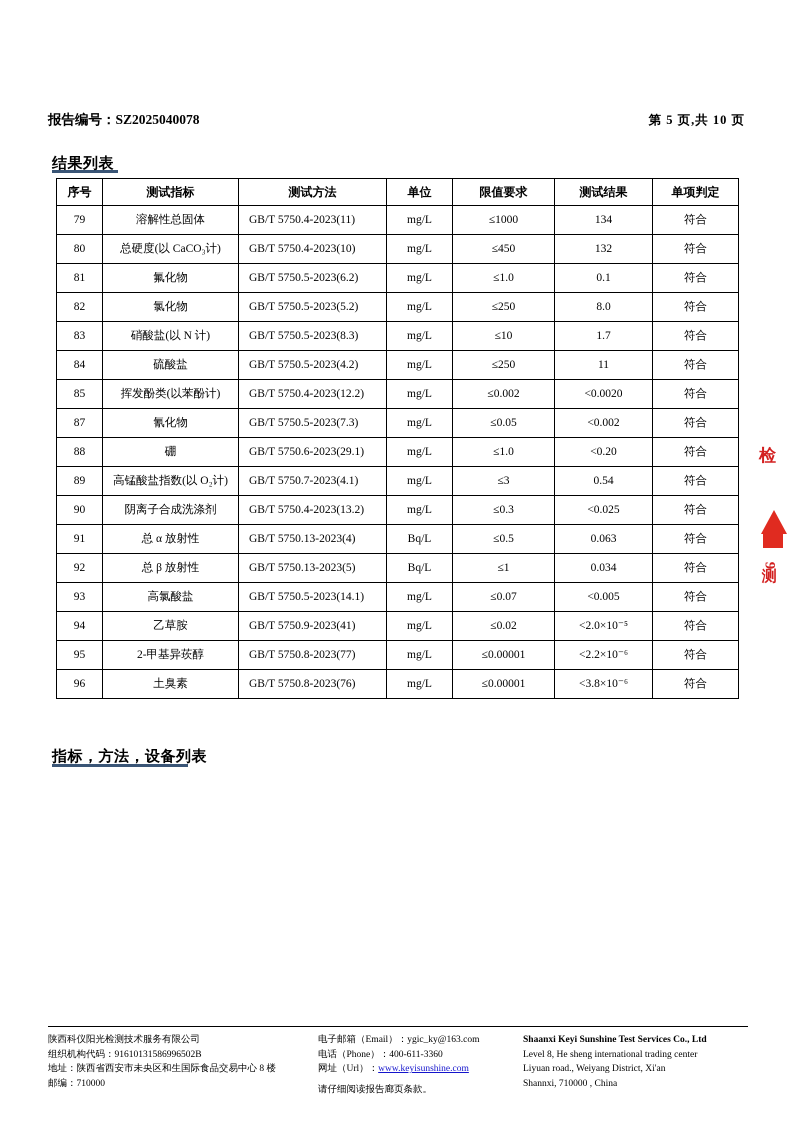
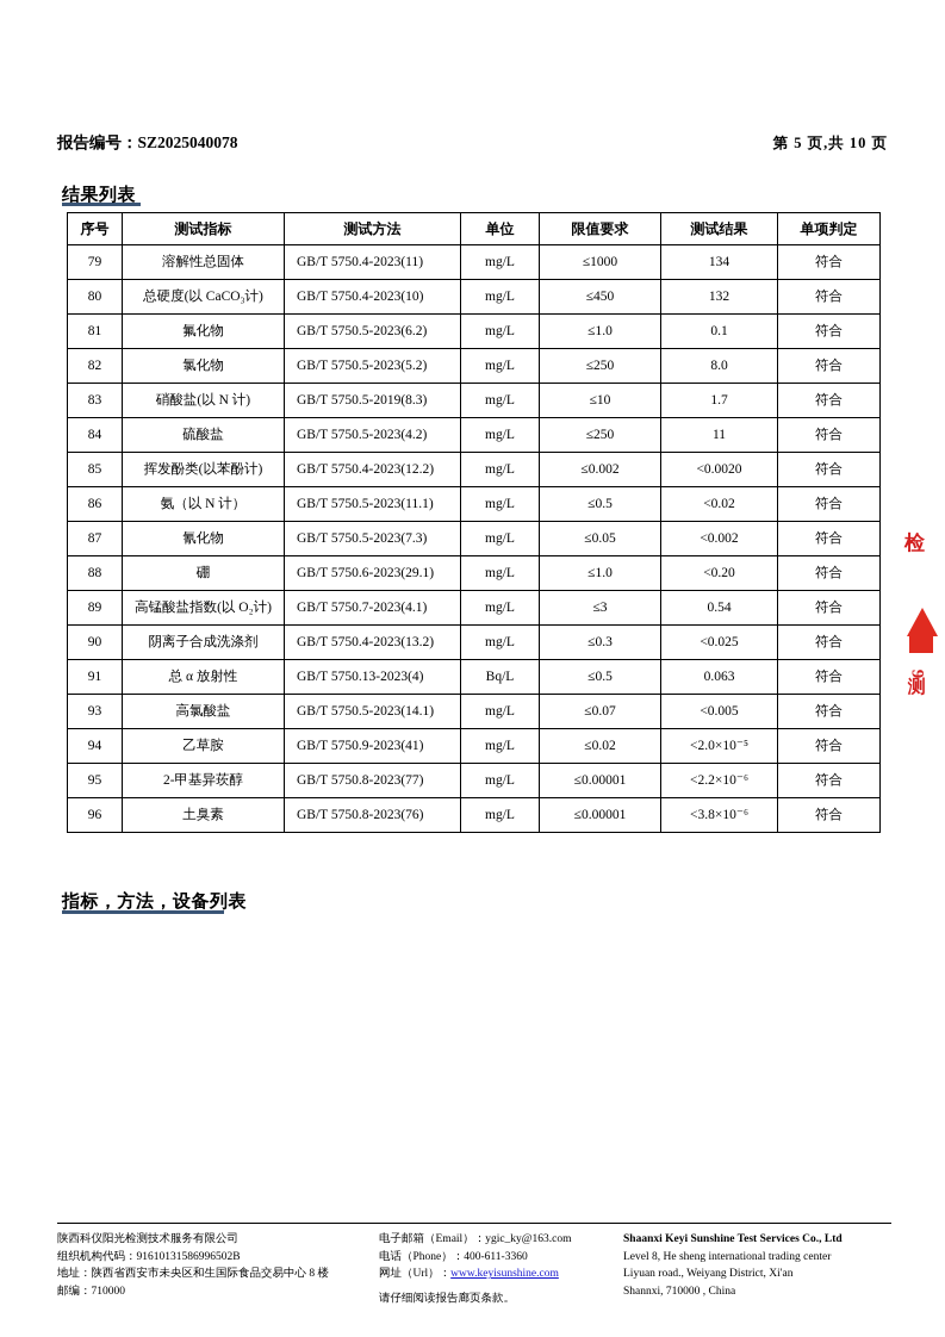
  报告编号：SZ2025040078
  第 5 页,共 10 页
  结果列表
  序号	测试指标	测试方法	单位	限值要求	测试结果	单项判定
  79	溶解性总固体	GB/T 5750.4-2023(11)	mg/L	≤1000	134	符合
  80	总硬度(以 CaCO₃计)	GB/T 5750.4-2023(10)	mg/L	≤450	132	符合
  81	氟化物	GB/T 5750.5-2023(6.2)	mg/L	≤1.0	0.1	符合
  82	氯化物	GB/T 5750.5-2023(5.2)	mg/L	≤250	8.0	符合
- 83	硝酸盐(以 N 计)	GB/T 5750.5-2023(8.3)	mg/L	≤10	1.7	符合
+ 83	硝酸盐(以 N 计)	GB/T 5750.5-2019(8.3)	mg/L	≤10	1.7	符合
  84	硫酸盐	GB/T 5750.5-2023(4.2)	mg/L	≤250	11	符合
  85	挥发酚类(以苯酚计)	GB/T 5750.4-2023(12.2)	mg/L	≤0.002	<0.0020	符合
+ 86	氨（以 N 计）	GB/T 5750.5-2023(11.1)	mg/L	≤0.5	<0.02	符合
  87	氰化物	GB/T 5750.5-2023(7.3)	mg/L	≤0.05	<0.002	符合
  88	硼	GB/T 5750.6-2023(29.1)	mg/L	≤1.0	<0.20	符合
  89	高锰酸盐指数(以 O₂计)	GB/T 5750.7-2023(4.1)	mg/L	≤3	0.54	符合
  90	阴离子合成洗涤剂	GB/T 5750.4-2023(13.2)	mg/L	≤0.3	<0.025	符合
  91	总 α 放射性	GB/T 5750.13-2023(4)	Bq/L	≤0.5	0.063	符合
- 92	总 β 放射性	GB/T 5750.13-2023(5)	Bq/L	≤1	0.034	符合
  93	高氯酸盐	GB/T 5750.5-2023(14.1)	mg/L	≤0.07	<0.005	符合
  94	乙草胺	GB/T 5750.9-2023(41)	mg/L	≤0.02	<2.0×10⁻⁵	符合
  95	2-甲基异莰醇	GB/T 5750.8-2023(77)	mg/L	≤0.00001	<2.2×10⁻⁶	符合
  96	土臭素	GB/T 5750.8-2023(76)	mg/L	≤0.00001	<3.8×10⁻⁶	符合
  指标，方法，设备列表
  陕西科仪阳光检测技术服务有限公司
  组织机构代码：91610131586996502B
  地址：陕西省西安市未央区和生国际食品交易中心 8 楼
  邮编：710000
  电子邮箱（Email）：ygic_ky@163.com
  电话（Phone）：400-611-3360
  网址（Url）：www.keyisunshine.com
  请仔细阅读报告廊页条款。
  Shaanxi Keyi Sunshine Test Services Co., Ltd
  Level 8, He sheng international trading center
  Liyuan road., Weiyang District, Xi'an
  Shannxi, 710000 , China
